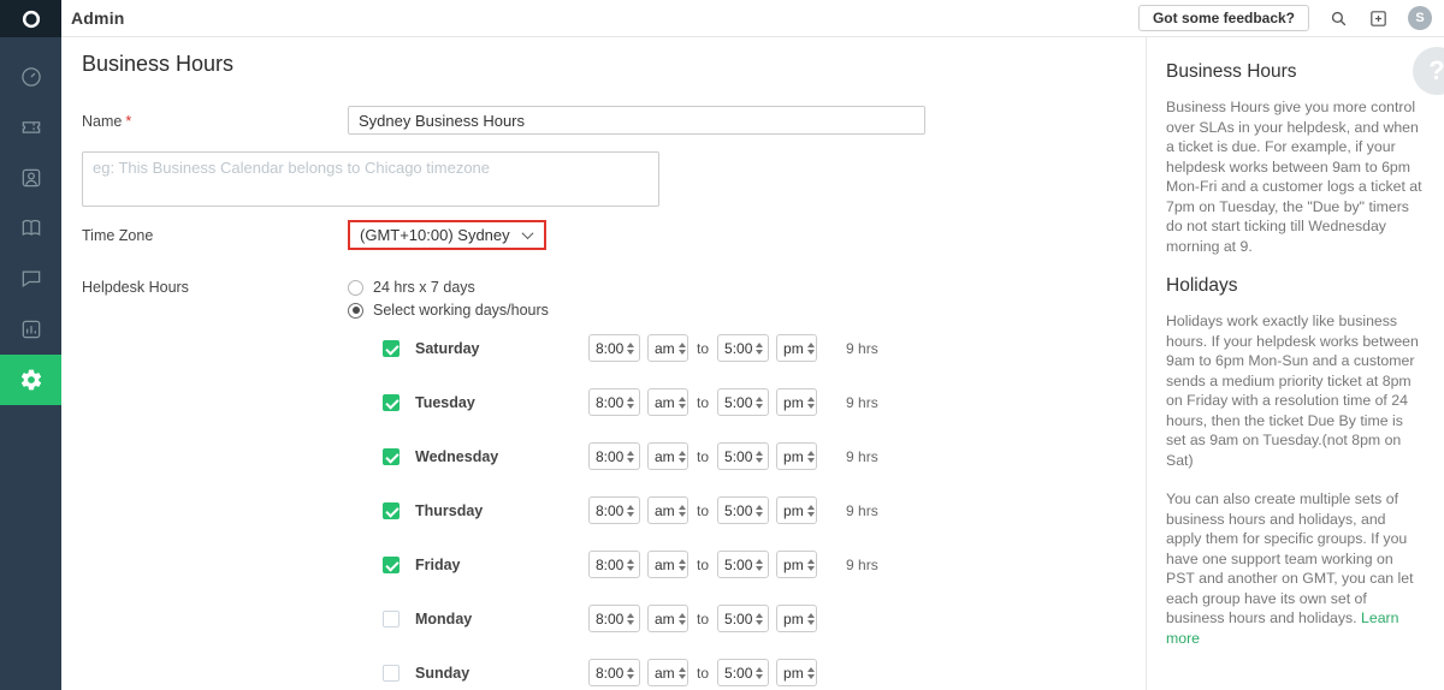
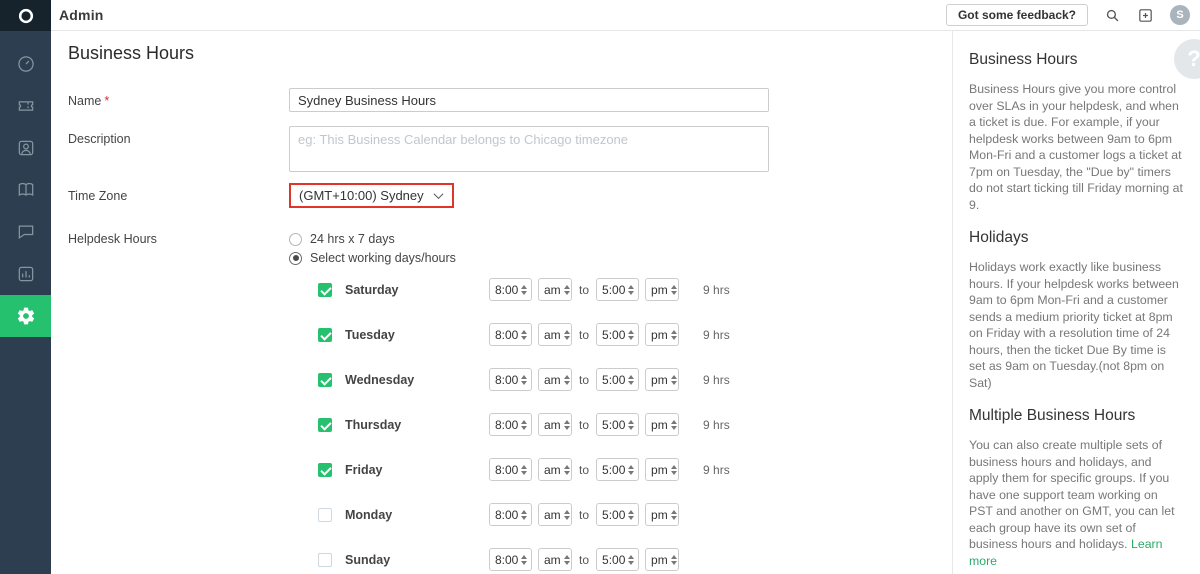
  Admin
  Got some feedback?
  S
  Business Hours
  Name *
  Sydney Business Hours
+ Description
  eg: This Business Calendar belongs to Chicago timezone
  Time Zone
  (GMT+10:00) Sydney
  Helpdesk Hours
  24 hrs x 7 days
  Select working days/hours
  Saturday
  8:00
  am
  to
  5:00
  pm
  9 hrs
  Tuesday
  8:00
  am
  to
  5:00
  pm
  9 hrs
  Wednesday
  8:00
  am
  to
  5:00
  pm
  9 hrs
  Thursday
  8:00
  am
  to
  5:00
  pm
  9 hrs
  Friday
  8:00
  am
  to
  5:00
  pm
  9 hrs
  Monday
  8:00
  am
  to
  5:00
  pm
  Sunday
  8:00
  am
  to
  5:00
  pm
  ?
  Business Hours
- Business Hours give you more control over SLAs in your helpdesk, and when a ticket is due. For example, if your helpdesk works between 9am to 6pm Mon-Fri and a customer logs a ticket at 7pm on Tuesday, the "Due by" timers do not start ticking till Wednesday morning at 9.
+ Business Hours give you more control over SLAs in your helpdesk, and when a ticket is due. For example, if your helpdesk works between 9am to 6pm Mon-Fri and a customer logs a ticket at 7pm on Tuesday, the "Due by" timers do not start ticking till Friday morning at 9.
  Holidays
- Holidays work exactly like business hours. If your helpdesk works between 9am to 6pm Mon-Sun and a customer sends a medium priority ticket at 8pm on Friday with a resolution time of 24 hours, then the ticket Due By time is set as 9am on Tuesday.(not 8pm on Sat)
+ Holidays work exactly like business hours. If your helpdesk works between 9am to 6pm Mon-Fri and a customer sends a medium priority ticket at 8pm on Friday with a resolution time of 24 hours, then the ticket Due By time is set as 9am on Tuesday.(not 8pm on Sat)
+ Multiple Business Hours
  You can also create multiple sets of business hours and holidays, and apply them for specific groups. If you have one support team working on PST and another on GMT, you can let each group have its own set of business hours and holidays. Learn more
